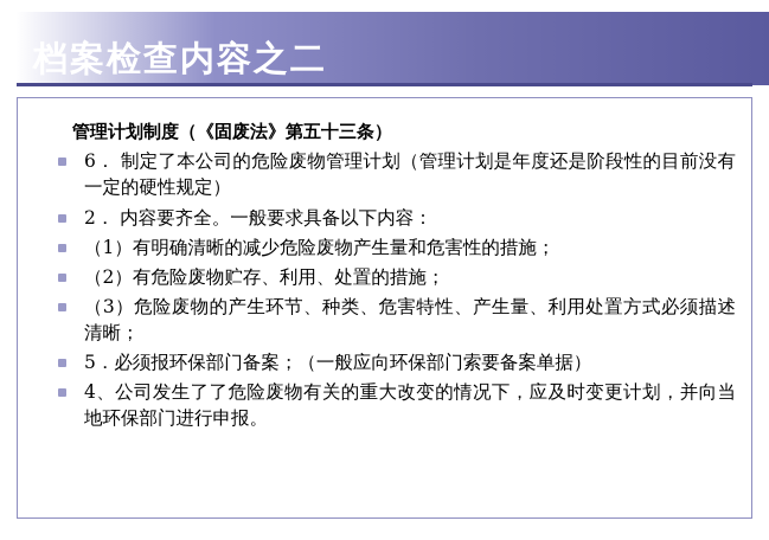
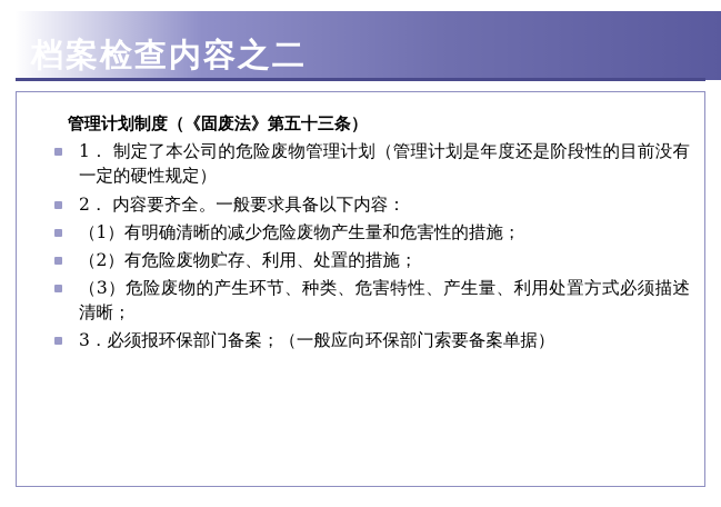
  档案检查内容之二
  管理计划制度（《固废法》第五十三条）
- 6． 制定了本公司的危险废物管理计划（管理计划是年度还是阶段性的目前没有一定的硬性规定）
+ 1． 制定了本公司的危险废物管理计划（管理计划是年度还是阶段性的目前没有一定的硬性规定）
  2． 内容要齐全。一般要求具备以下内容：
  （1）有明确清晰的减少危险废物产生量和危害性的措施；
  （2）有危险废物贮存、利用、处置的措施；
  （3）危险废物的产生环节、种类、危害特性、产生量、利用处置方式必须描述清晰；
- 5．必须报环保部门备案；（一般应向环保部门索要备案单据）
+ 3．必须报环保部门备案；（一般应向环保部门索要备案单据）
- 4、公司发生了了危险废物有关的重大改变的情况下，应及时变更计划，并向当地环保部门进行申报。
